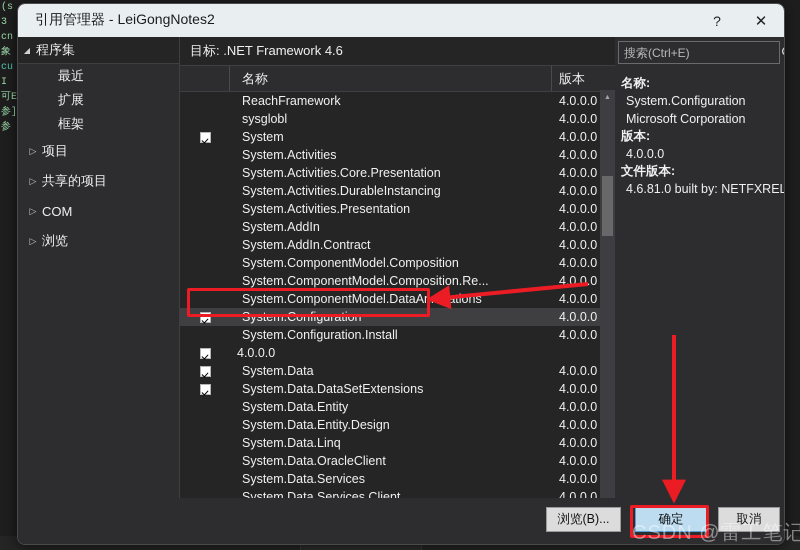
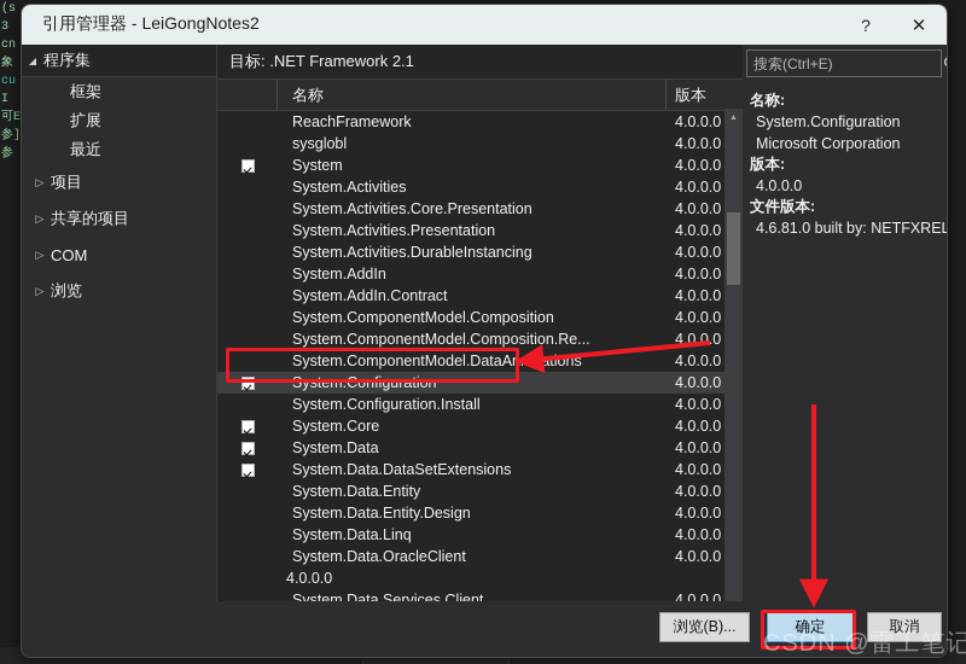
  (s
  3
  cn
  象
  cu
  I
  可E
  参]
  参
  引用管理器 - LeiGongNotes2
  ?
  ✕
  ◢
  程序集
- 最近
+ 框架
  扩展
- 框架
+ 最近
  ▷
  项目
  ▷
  共享的项目
  ▷
  COM
  ▷
  浏览
- 目标: .NET Framework 4.6
+ 目标: .NET Framework 2.1
  名称
  版本
  ReachFramework
  4.0.0.0
  sysglobl
  4.0.0.0
  System
  4.0.0.0
  System.Activities
  4.0.0.0
  System.Activities.Core.Presentation
  4.0.0.0
- System.Activities.DurableInstancing
+ System.Activities.Presentation
  4.0.0.0
- System.Activities.Presentation
+ System.Activities.DurableInstancing
  4.0.0.0
  System.AddIn
  4.0.0.0
  System.AddIn.Contract
  4.0.0.0
  System.ComponentModel.Composition
  4.0.0.0
  System.ComponentModel.Composition.Re...
  4.0.0.0
  System.ComponentModel.DataAntions
  4.0.0.0
  System.Configuration
  4.0.0.0
  System.Configuration.Install
  4.0.0.0
+ System.Core
  4.0.0.0
  System.Data
  4.0.0.0
  System.Data.DataSetExtensions
  4.0.0.0
  System.Data.Entity
  4.0.0.0
  System.Data.Entity.Design
  4.0.0.0
  System.Data.Linq
  4.0.0.0
  System.Data.OracleClient
  4.0.0.0
- System.Data.Services
  4.0.0.0
  System.Data.Services.Client
  4.0.0.0
  搜索(Ctrl+E)
  名称:
  System.Configuration
  Microsoft Corporation
  版本:
  4.0.0.0
  文件版本:
  4.6.81.0 built by: NETFXREL
  浏览(B)...
  确定
  取消
  CSDN @雷工笔记
